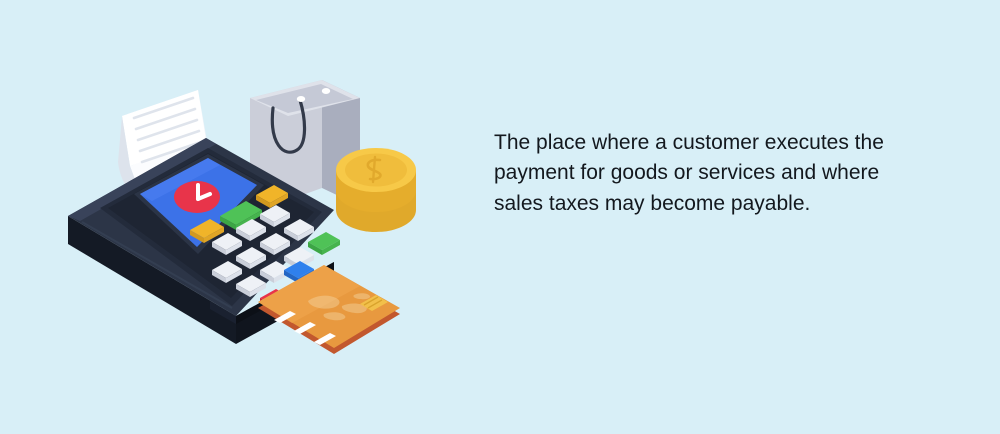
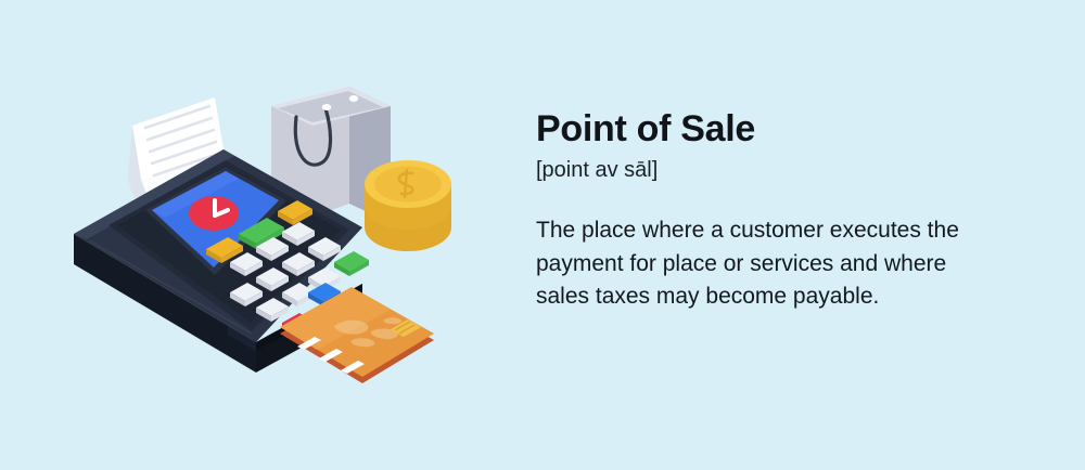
+ Point of Sale
+ [point av sāl]
- The place where a customer executes the payment for goods or services and where sales taxes may become payable.
+ The place where a customer executes the payment for place or services and where sales taxes may become payable.
